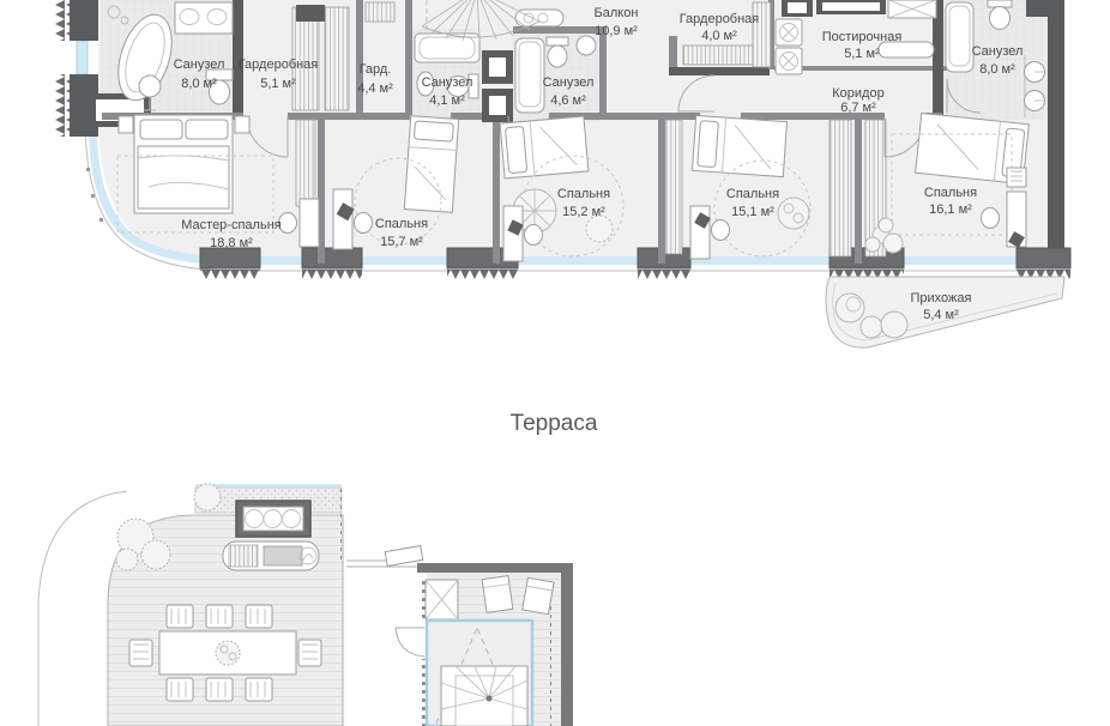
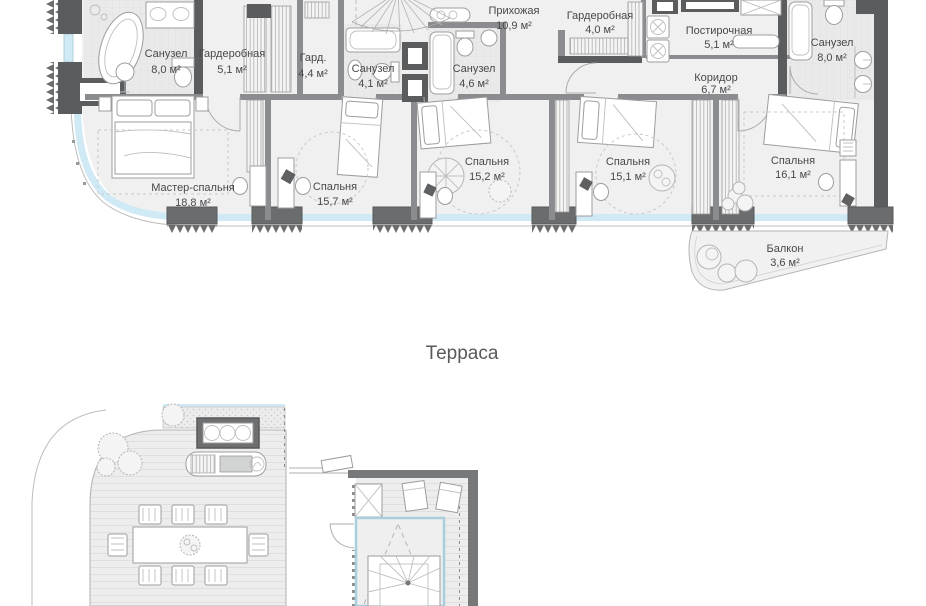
  Санузел
  8,0 м²
  Гардеробная
  5,1 м²
  Гард.
  4,4 м²
  Санузел
  4,1 м²
  Санузел
  4,6 м²
- Балкон
+ Прихожая
  10,9 м²
  Гардеробная
  4,0 м²
  Постирочная
  5,1 м²
  Коридор
  6,7 м²
  Санузел
  8,0 м²
  Мастер-спальня
  18,8 м²
  Спальня
  15,7 м²
  Спальня
  15,2 м²
  Спальня
  15,1 м²
  Спальня
  16,1 м²
- Прихожая
+ Балкон
- 5,4 м²
+ 3,6 м²
  Терраса
